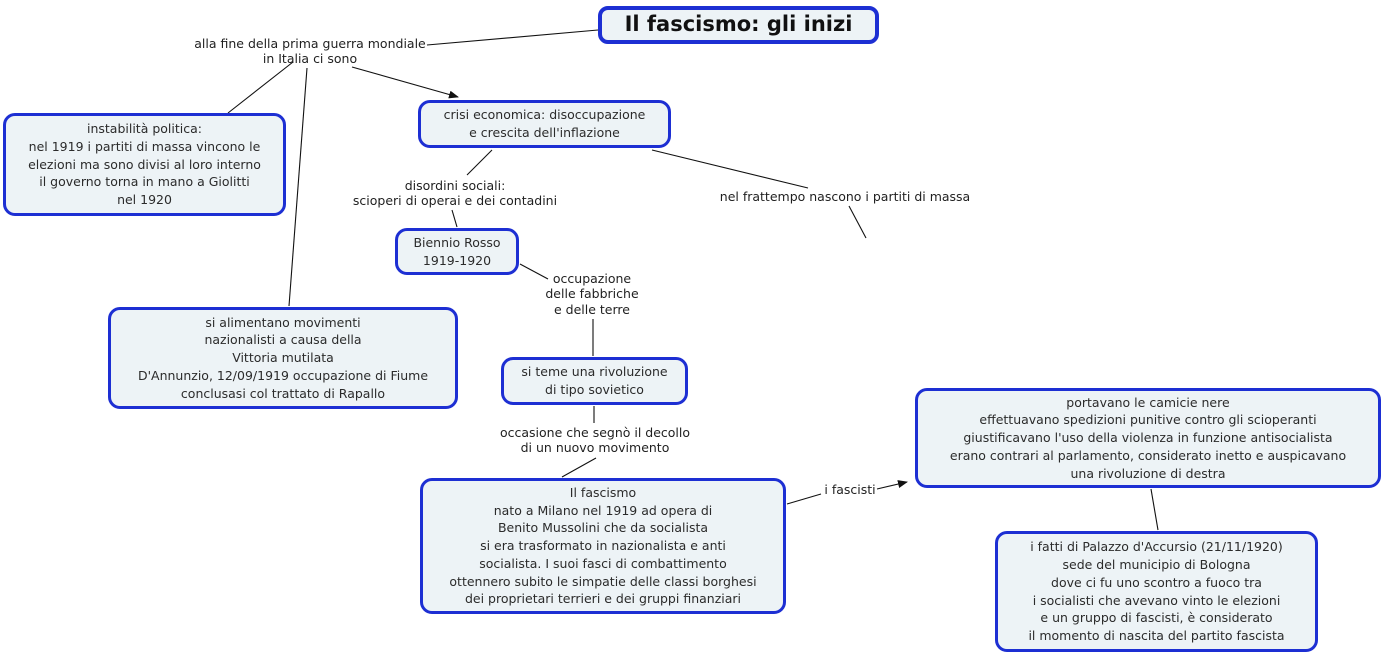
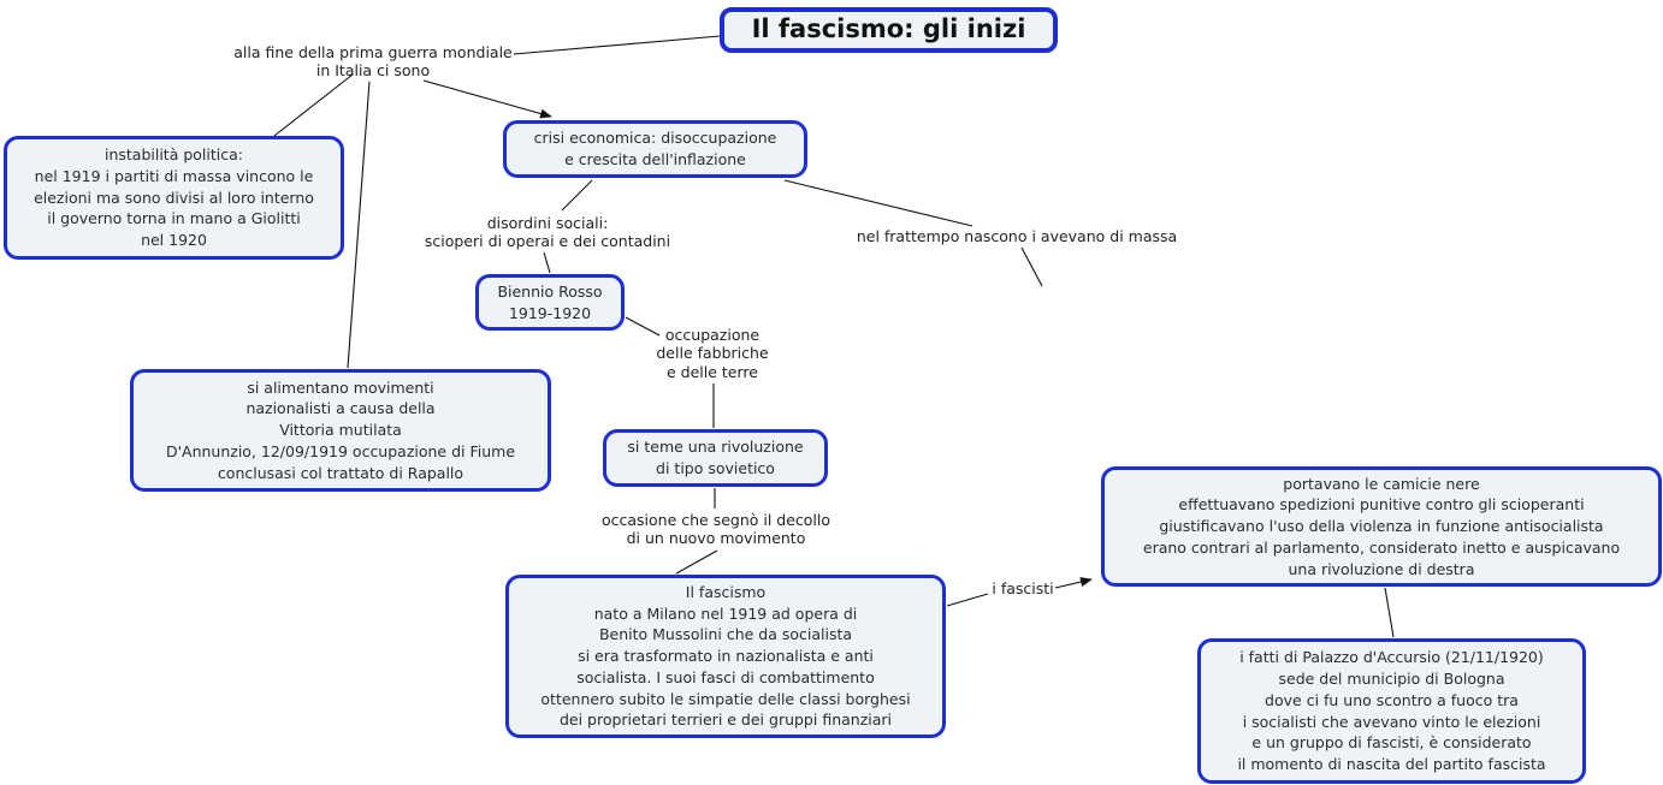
  Il fascismo: gli inizi
  instabilità politica:
  nel 1919 i partiti di massa vincono le
  elezioni ma sono divisi al loro interno
  il governo torna in mano a Giolitti
  nel 1920
  crisi economica: disoccupazione
  e crescita dell'inflazione
  Biennio Rosso
  1919-1920
  si alimentano movimenti
  nazionalisti a causa della
  Vittoria mutilata
  D'Annunzio, 12/09/1919 occupazione di Fiume
  conclusasi col trattato di Rapallo
  si teme una rivoluzione
  di tipo sovietico
  Il fascismo
  nato a Milano nel 1919 ad opera di
  Benito Mussolini che da socialista
  si era trasformato in nazionalista e anti
  socialista. I suoi fasci di combattimento
  ottennero subito le simpatie delle classi borghesi
  dei proprietari terrieri e dei gruppi finanziari
  portavano le camicie nere
  effettuavano spedizioni punitive contro gli scioperanti
  giustificavano l'uso della violenza in funzione antisocialista
  erano contrari al parlamento, considerato inetto e auspicavano
  una rivoluzione di destra
  i fatti di Palazzo d'Accursio (21/11/1920)
  sede del municipio di Bologna
  dove ci fu uno scontro a fuoco tra
  i socialisti che avevano vinto le elezioni
  e un gruppo di fascisti, è considerato
  il momento di nascita del partito fascista
  alla fine della prima guerra mondiale
  in Italia ci sono
  disordini sociali:
  scioperi di operai e dei contadini
- nel frattempo nascono i partiti di massa
+ nel frattempo nascono i avevano di massa
  occupazione
  delle fabbriche
  e delle terre
  occasione che segnò il decollo
  di un nuovo movimento
  i fascisti
